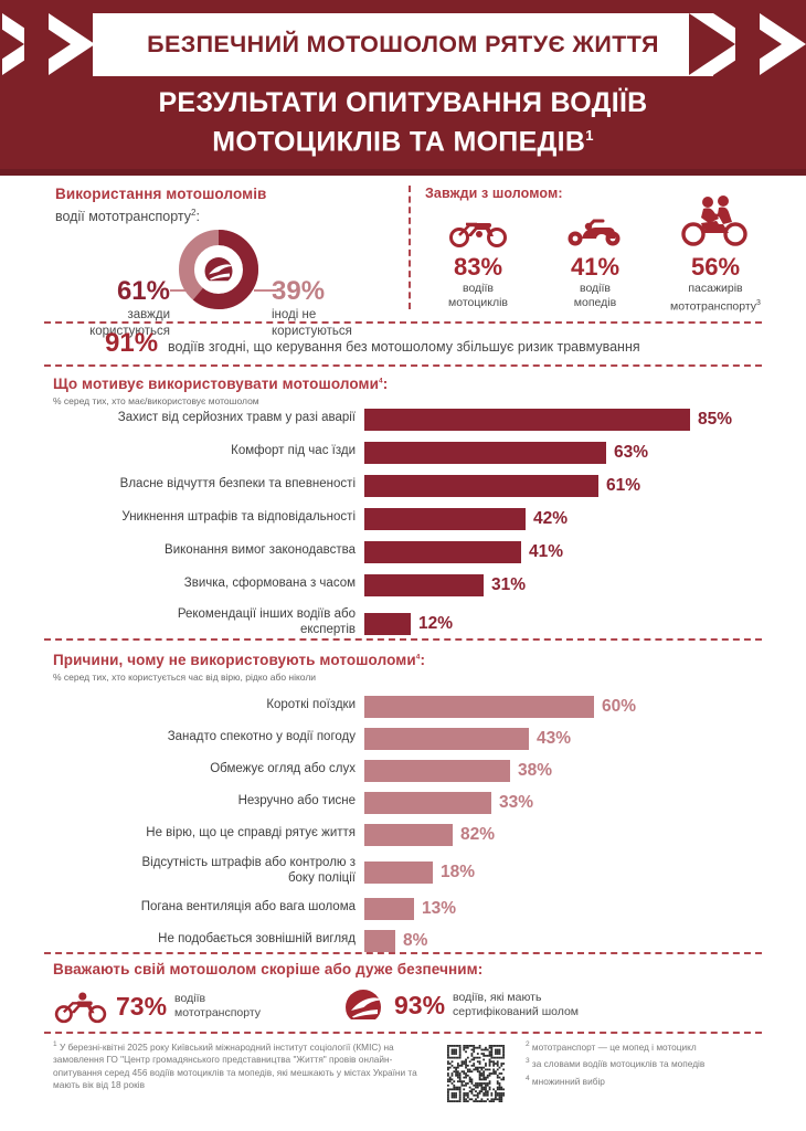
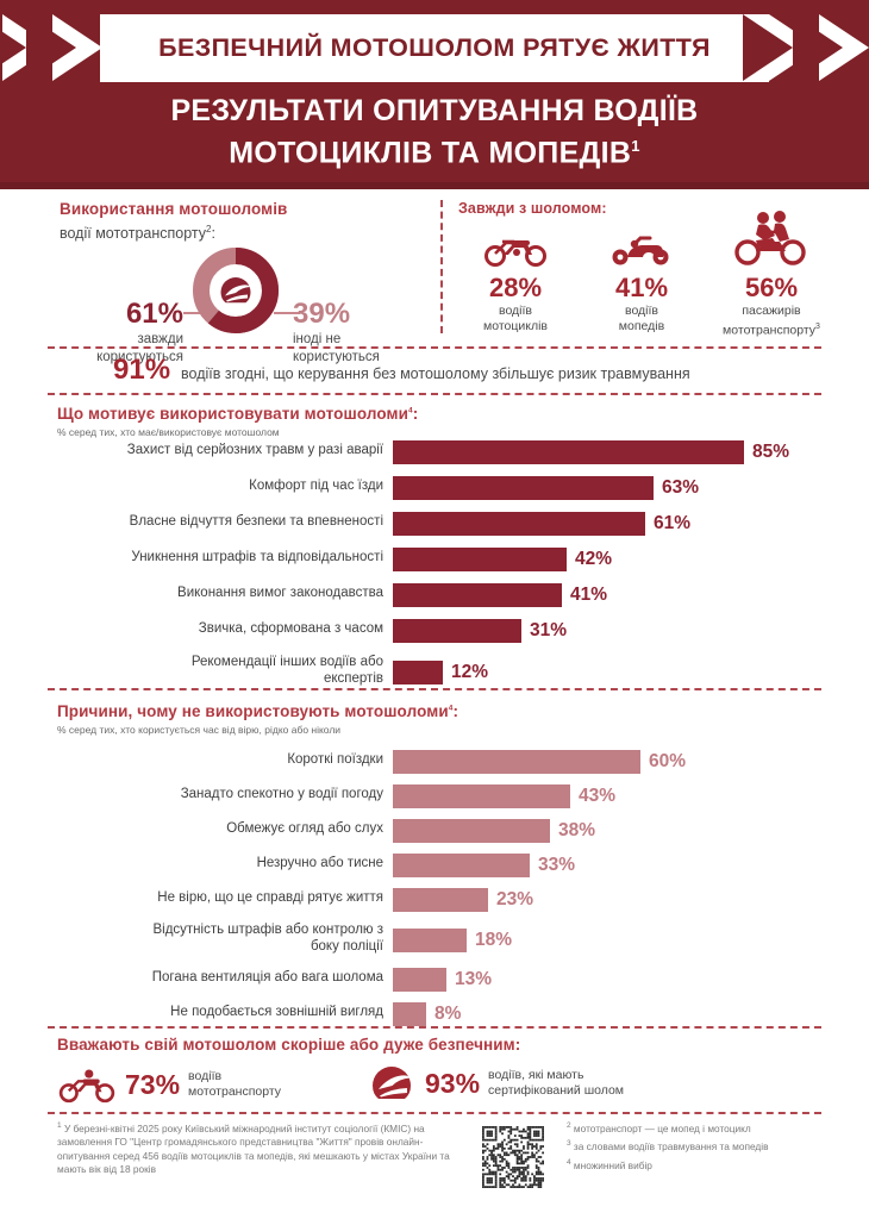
  БЕЗПЕЧНИЙ МОТОШОЛОМ РЯТУЄ ЖИТТЯ
  РЕЗУЛЬТАТИ ОПИТУВАННЯ ВОДІЇВ
  МОТОЦИКЛІВ ТА МОПЕДІВ1
  Використання мотошоломів
  водії мототранспорту2:
  61%
  завжди
  користуються
  39%
  іноді не
  користуються
  Завжди з шоломом:
- 83%
+ 28%
  водіїв
  мотоциклів
  41%
  водіїв
  мопедів
  56%
  пасажирів
  мототранспорту
  91%
  водіїв згодні, що керування без мотошолому збільшує ризик травмування
  Що мотивує використовувати мотошоломи :
  % серед тих, хто має/використовує мотошолом
  Захист від серйозних травм у разі аварії
  85%
  Комфорт під час їзди
  63%
  Власне відчуття безпеки та впевненості
  61%
  Уникнення штрафів та відповідальності
  42%
  Виконання вимог законодавства
  41%
  Звичка, сформована з часом
  31%
  Рекомендації інших водіїв або
  експертів
  12%
  Причини, чому не використовують мотошоломи :
  % серед тих, хто користується час від вірю, рідко або ніколи
  Короткі поїздки
  60%
  Занадто спекотно у водії погоду
  43%
  Обмежує огляд або слух
  38%
  Незручно або тисне
  33%
  Не вірю, що це справді рятує життя
- 82%
+ 23%
  Відсутність штрафів або контролю з
  боку поліції
  18%
  Погана вентиляція або вага шолома
  13%
  Не подобається зовнішній вигляд
  8%
  Вважають свій мотошолом скоріше або дуже безпечним:
  73%
  водіїв
  мототранспорту
  93%
  водіїв, які мають
  сертифікований шолом
  У березні-квітні 2025 року Київський міжнародний інститут соціології (КМІС) на замовлення ГО "Центр громадянського представництва "Життя" провів онлайн-опитування серед 456 водіїв мотоциклів та мопедів, які мешкають у містах України та мають вік від 18 років
  мототранспорт — це мопед і мотоцикл
- за словами водіїв мотоциклів та мопедів
+ за словами водіїв травмування та мопедів
  множинний вибір
